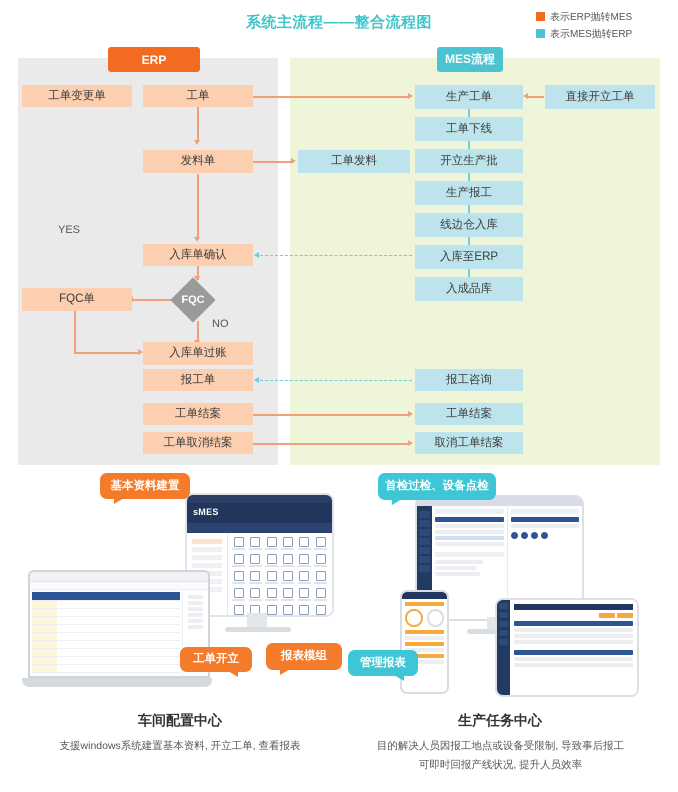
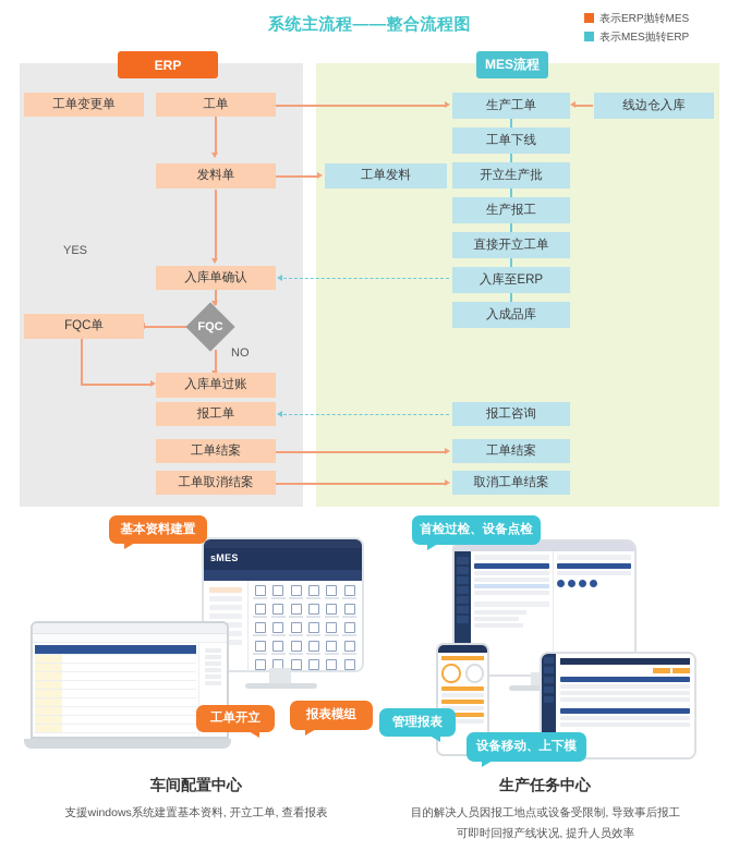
  系统主流程——整合流程图
  表示ERP抛转MES
  表示MES抛转ERP
  ERP
  MES流程
  工单变更单
  工单
  发料单
  入库单确认
  FQC单
  入库单过账
  报工单
  工单结案
  工单取消结案
  FQC
  YES
  NO
  生产工单
- 直接开立工单
+ 线边仓入库
  工单下线
  工单发料
  开立生产批
  生产报工
- 线边仓入库
+ 直接开立工单
  入库至ERP
  入成品库
  报工咨询
  工单结案
  取消工单结案
  sMES
  基本资料建置
  工单开立
  报表模组
  首检过检、设备点检
  管理报表
+ 设备移动、上下模
  车间配置中心
  支援windows系统建置基本资料, 开立工单, 查看报表
  生产任务中心
  目的解决人员因报工地点或设备受限制, 导致事后报工
  可即时回报产线状况, 提升人员效率
